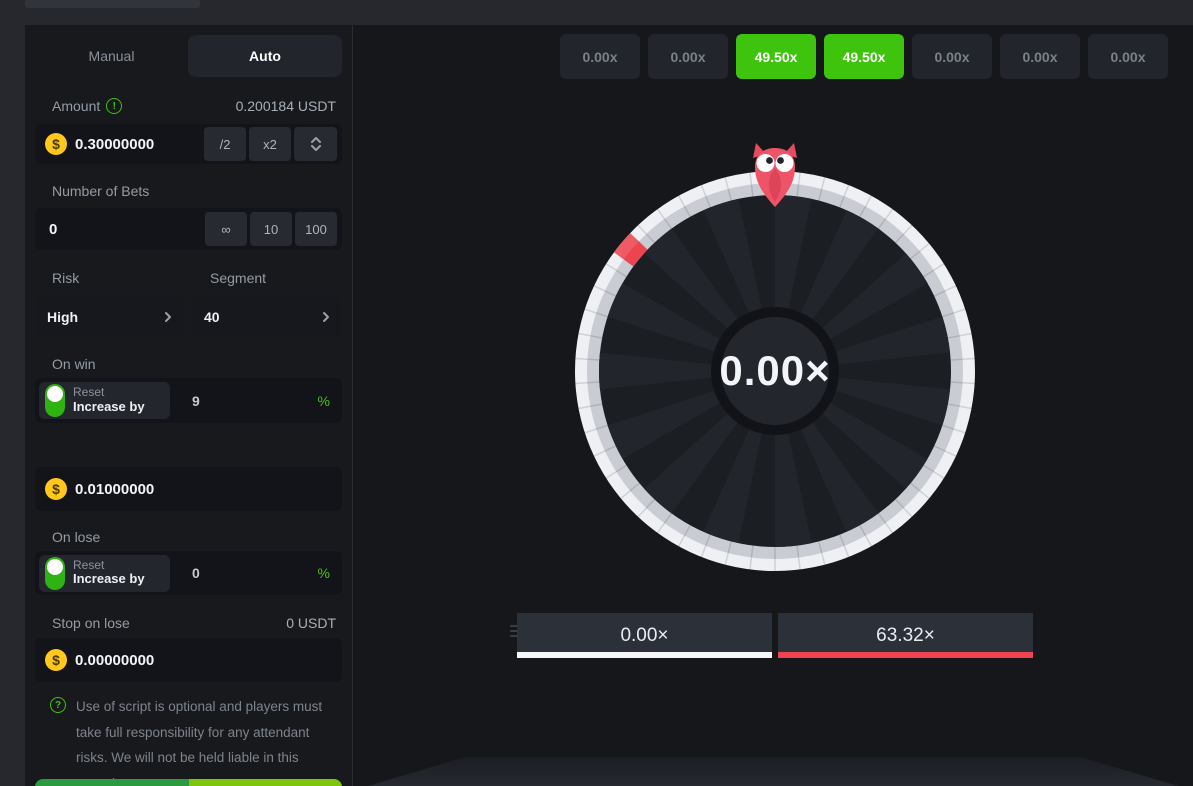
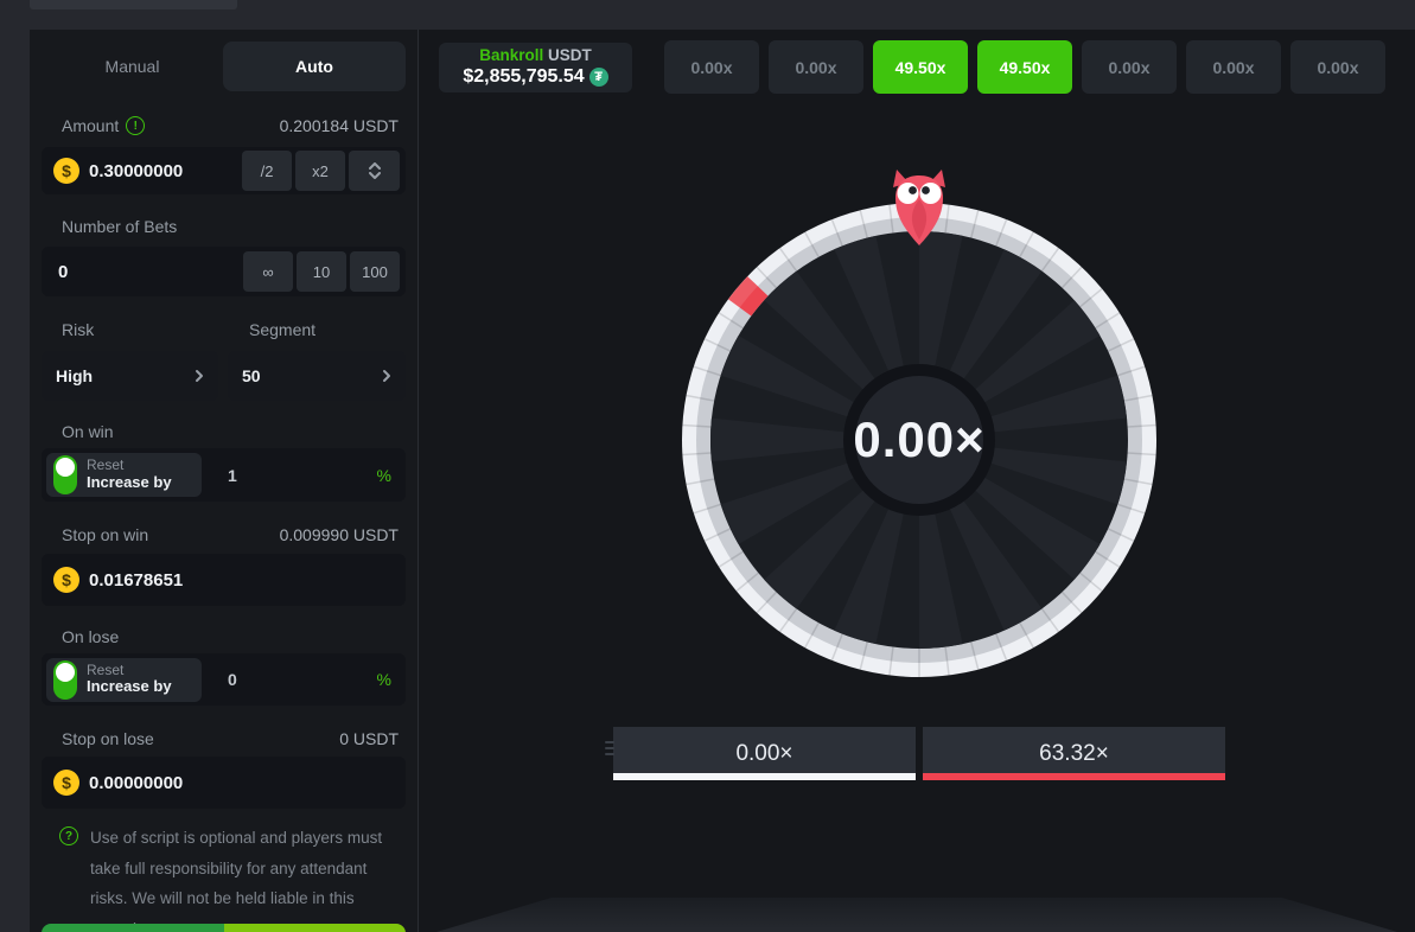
  Manual
  Auto
  Amount
  !
  0.200184 USDT
  $
  0.30000000
  /2
  x2
  Number of Bets
  0
  ∞
  10
  100
  Risk
  Segment
  High
- 40
+ 50
  On win
  Reset
  Increase by
- 9
+ 1
  %
+ Stop on win
+ 0.009990 USDT
  $
- 0.01000000
+ 0.01678651
  On lose
  Reset
  Increase by
  0
  %
  Stop on lose
  0 USDT
  $
  0.00000000
  ?
  Use of script is optional and players must take full responsibility for any attendant risks. We will not be held liable in this
+ Bankroll USDT
+ $2,855,795.54
+ ₮
  0.00x
  0.00x
  49.50x
  49.50x
  0.00x
  0.00x
  0.00x
  0.00×
  0.00×
  63.32×
